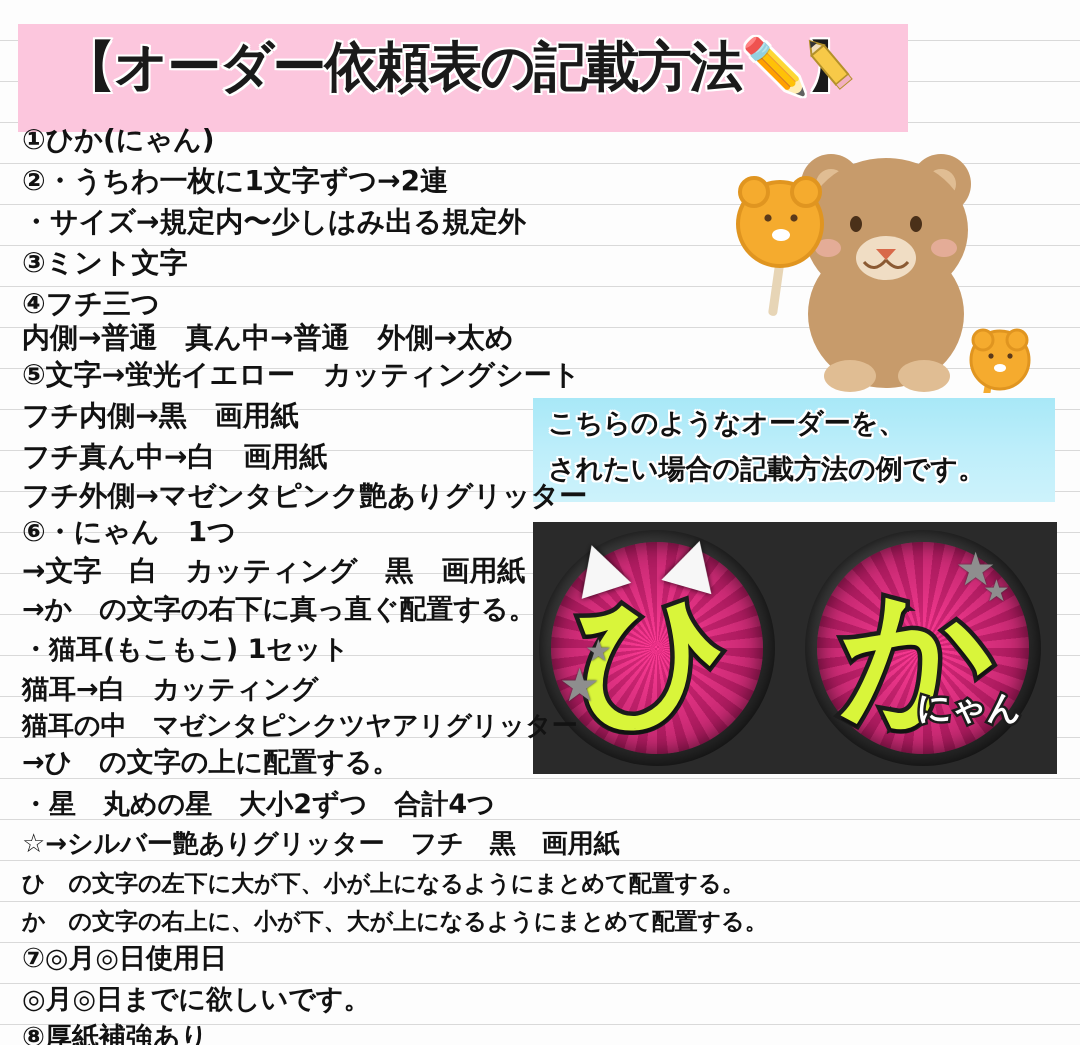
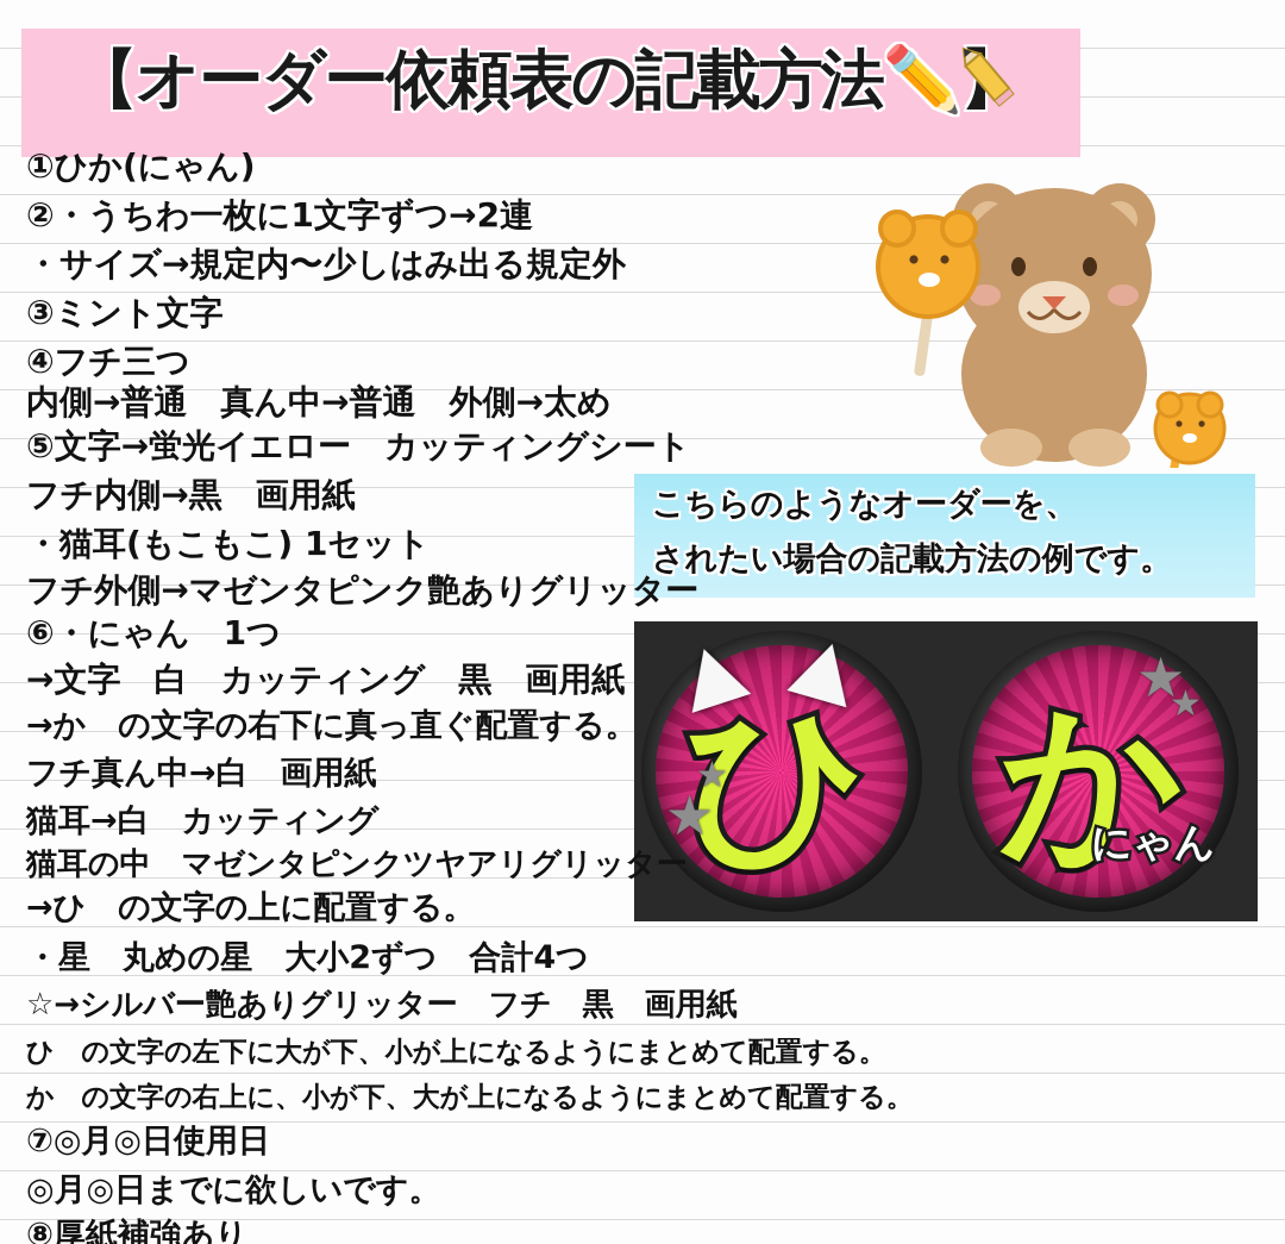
  【オーダー依頼表の記載方法✏️
  こちらのようなオーダーを、
  されたい場合の記載方法の例です。
  ひ
  ★
  ★
  か
  ★
  ★
  にゃん
  ①ひか(にゃん)
  ②・うちわ一枚に1文字ずつ→2連
  ・サイズ→規定内〜少しはみ出る規定外
  ③ミント文字
  ④フチ三つ
  内側→普通 真ん中→普通 外側→太め
  ⑤文字→蛍光イエロー カッティングシート
  フチ内側→黒 画用紙
- フチ真ん中→白 画用紙
+ ・猫耳(もこもこ) 1セット
  フチ外側→マゼンタピンク艶ありグリッター
  ⑥・にゃん 1つ
  →文字 白 カッティング 黒 画用紙
  →か の文字の右下に真っ直ぐ配置する。
- ・猫耳(もこもこ) 1セット
+ フチ真ん中→白 画用紙
  猫耳→白 カッティング
  猫耳の中 マゼンタピンクツヤアリグリッター
  →ひ の文字の上に配置する。
  ・星 丸めの星 大小2ずつ 合計4つ
  ☆→シルバー艶ありグリッター フチ 黒 画用紙
  ひ の文字の左下に大が下、小が上になるようにまとめて配置する。
  か の文字の右上に、小が下、大が上になるようにまとめて配置する。
  ⑦◎月◎日使用日
  ◎月◎日までに欲しいです。
  ⑧厚紙補強あり
